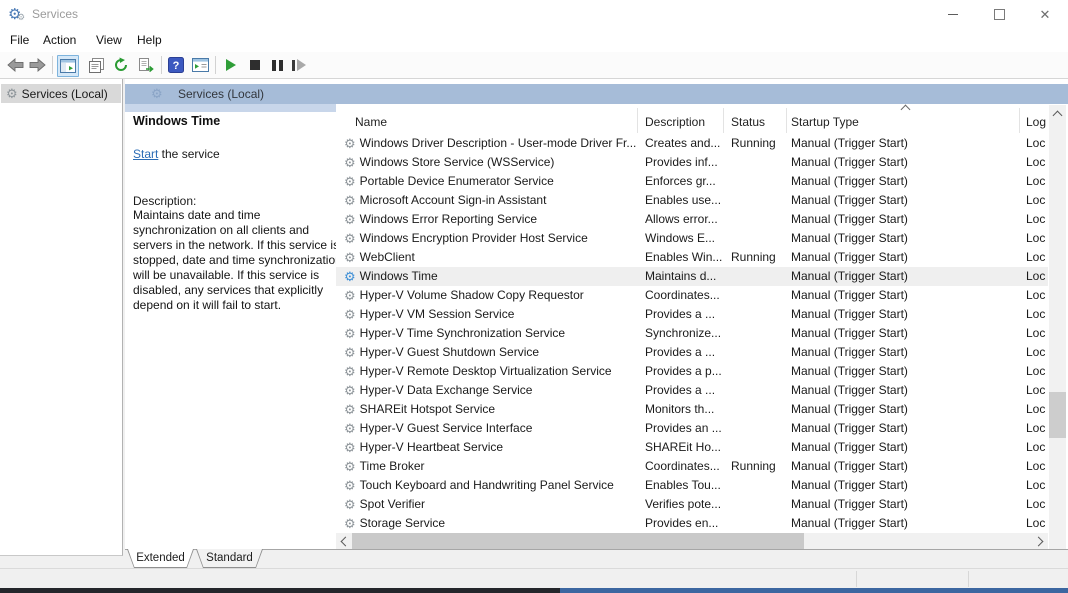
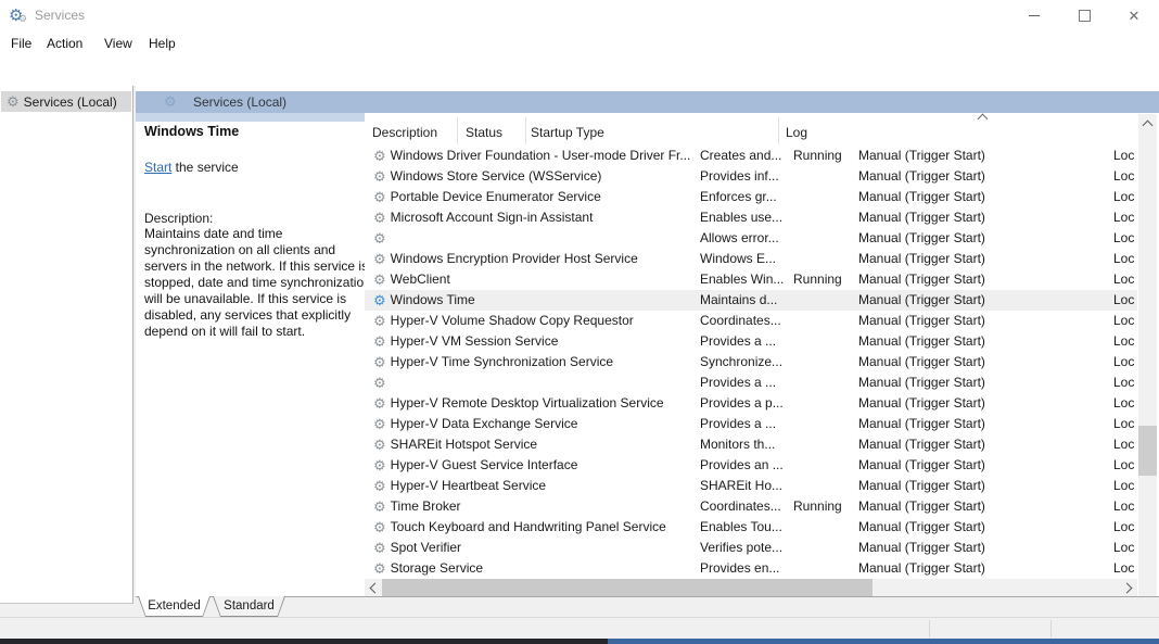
  ⚙
  ⚙
  Services
  ✕
  File
  Action
  View
  Help
- ?
  ⚙
  Services (Local)
  ⚙
  Services (Local)
  Windows Time
  Start the service
  Description:
  Maintains date and time synchronization on all clients and servers in the network. If this service i stopped, date and time synchronizatio will be unavailable. If this service is disabled, any services that explicitly depend on it will fail to start.
- Name
  Description
  Status
  Startup Type
  Log
  ⚙
- Windows Driver Description - User-mode Driver Fr...
+ Windows Driver Foundation - User-mode Driver Fr...
  Creates and...
  Running
  Manual (Trigger Start)
  Loc
  ⚙
  Windows Store Service (WSService)
  Provides inf...
  Manual (Trigger Start)
  Loc
  ⚙
  Portable Device Enumerator Service
  Enforces gr...
  Manual (Trigger Start)
  Loc
  ⚙
  Microsoft Account Sign-in Assistant
  Enables use...
  Manual (Trigger Start)
  Loc
  ⚙
- Windows Error Reporting Service
  Allows error...
  Manual (Trigger Start)
  Loc
  ⚙
  Windows Encryption Provider Host Service
  Windows E...
  Manual (Trigger Start)
  Loc
  ⚙
  WebClient
  Enables Win...
  Running
  Manual (Trigger Start)
  Loc
  ⚙
  Windows Time
  Maintains d...
  Manual (Trigger Start)
  Loc
  ⚙
  Hyper-V Volume Shadow Copy Requestor
  Coordinates...
  Manual (Trigger Start)
  Loc
  ⚙
  Hyper-V VM Session Service
  Provides a ...
  Manual (Trigger Start)
  Loc
  ⚙
  Hyper-V Time Synchronization Service
  Synchronize...
  Manual (Trigger Start)
  Loc
  ⚙
- Hyper-V Guest Shutdown Service
  Provides a ...
  Manual (Trigger Start)
  Loc
  ⚙
  Hyper-V Remote Desktop Virtualization Service
  Provides a p...
  Manual (Trigger Start)
  Loc
  ⚙
  Hyper-V Data Exchange Service
  Provides a ...
  Manual (Trigger Start)
  Loc
  ⚙
  SHAREit Hotspot Service
  Monitors th...
  Manual (Trigger Start)
  Loc
  ⚙
  Hyper-V Guest Service Interface
  Provides an ...
  Manual (Trigger Start)
  Loc
  ⚙
  Hyper-V Heartbeat Service
  SHAREit Ho...
  Manual (Trigger Start)
  Loc
  ⚙
  Time Broker
  Coordinates...
  Running
  Manual (Trigger Start)
  Loc
  ⚙
  Touch Keyboard and Handwriting Panel Service
  Enables Tou...
  Manual (Trigger Start)
  Loc
  ⚙
  Spot Verifier
  Verifies pote...
  Manual (Trigger Start)
  Loc
  ⚙
  Storage Service
  Provides en...
  Manual (Trigger Start)
  Loc
  Extended
  Standard
